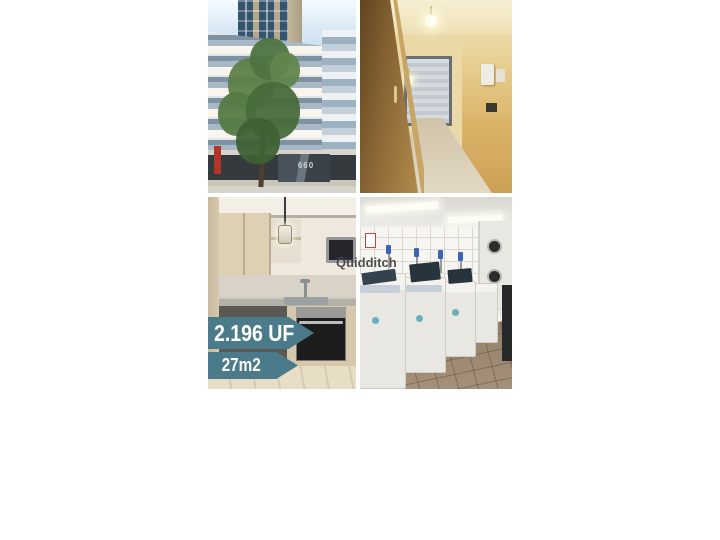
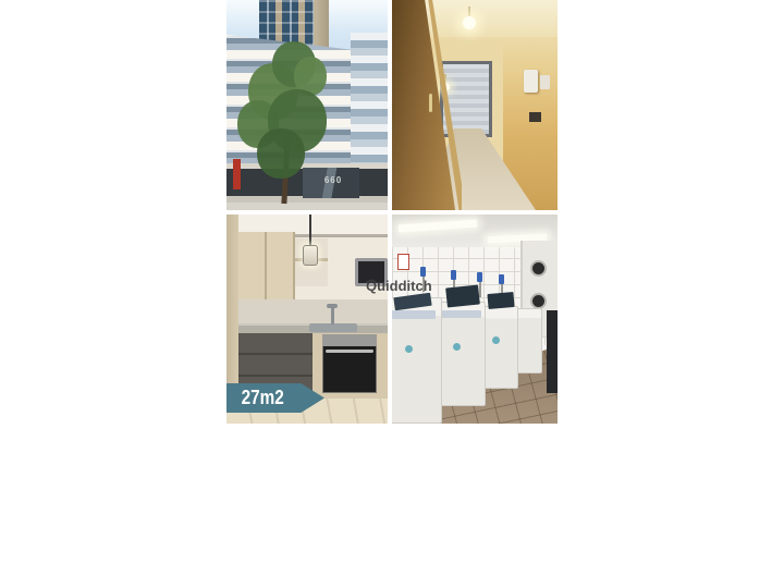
  660
  Quidditch
- 2.196 UF
  27m2
